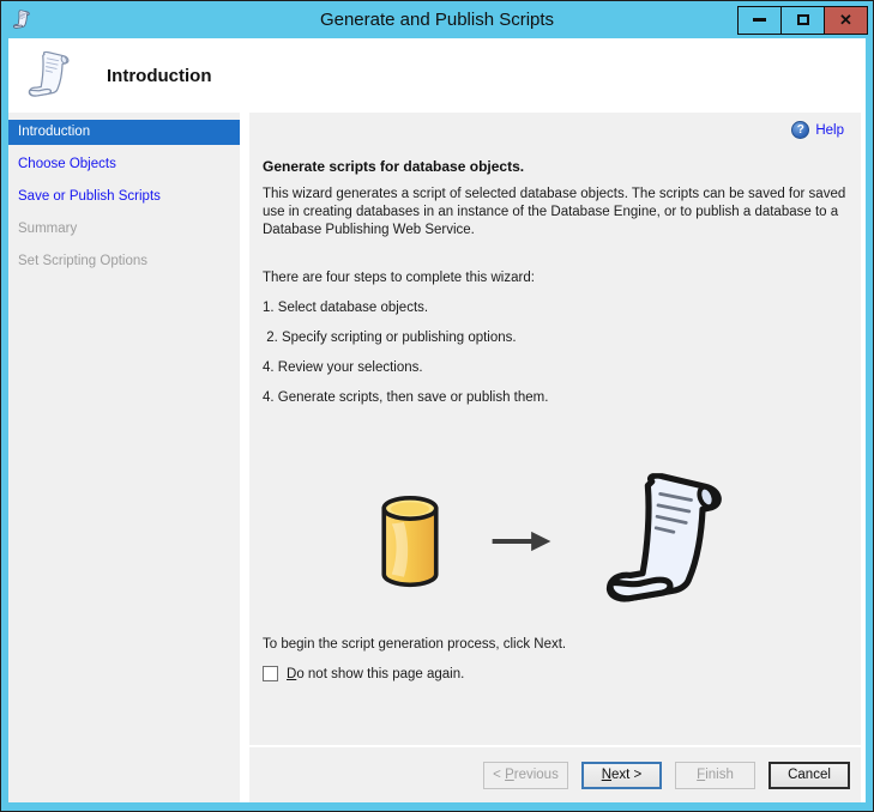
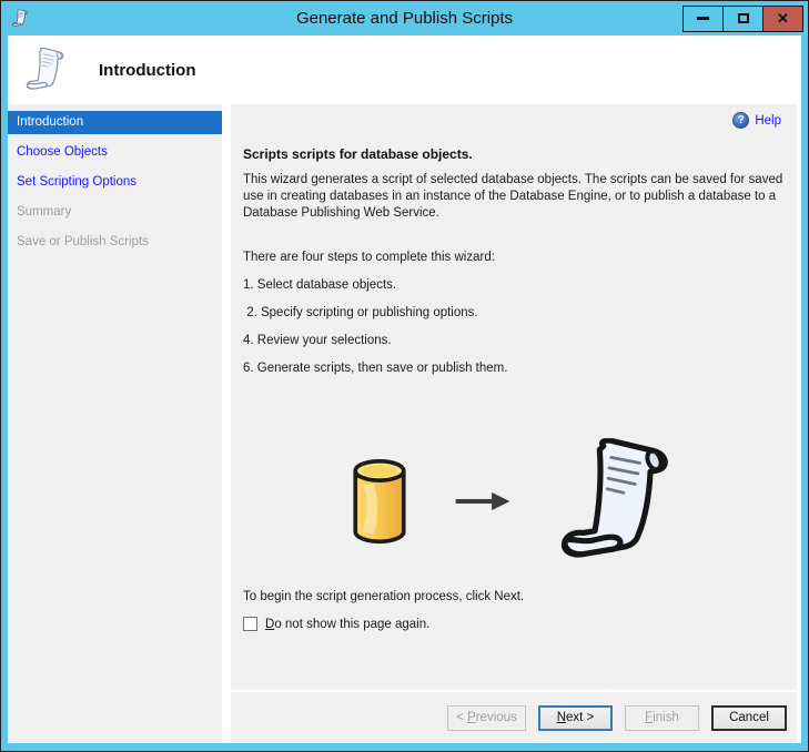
  Generate and Publish Scripts
  ✕
  Introduction
  Introduction
  Choose Objects
- Save or Publish Scripts
+ Set Scripting Options
  Summary
- Set Scripting Options
+ Save or Publish Scripts
  ?
  Help
- Generate scripts for database objects.
+ Scripts scripts for database objects.
  This wizard generates a script of selected database objects. The scripts can be saved for saved use in creating databases in an instance of the Database Engine, or to publish a database to a Database Publishing Web Service.
  There are four steps to complete this wizard:
  1. Select database objects.
  2. Specify scripting or publishing options.
  4. Review your selections.
- 4. Generate scripts, then save or publish them.
+ 6. Generate scripts, then save or publish them.
  To begin the script generation process, click Next.
  Do not show this page again.
  < Previous
  Next >
  Finish
  Cancel
